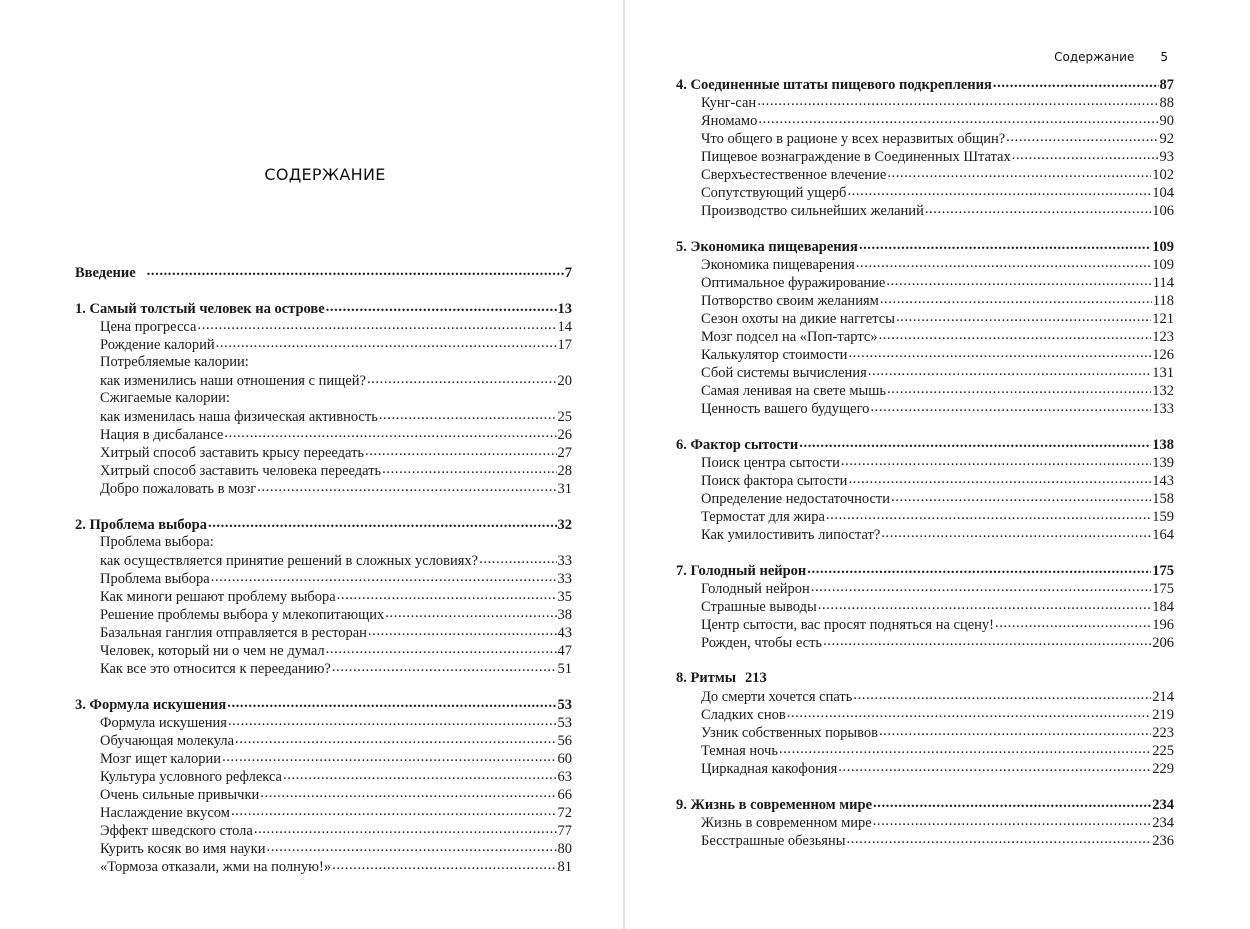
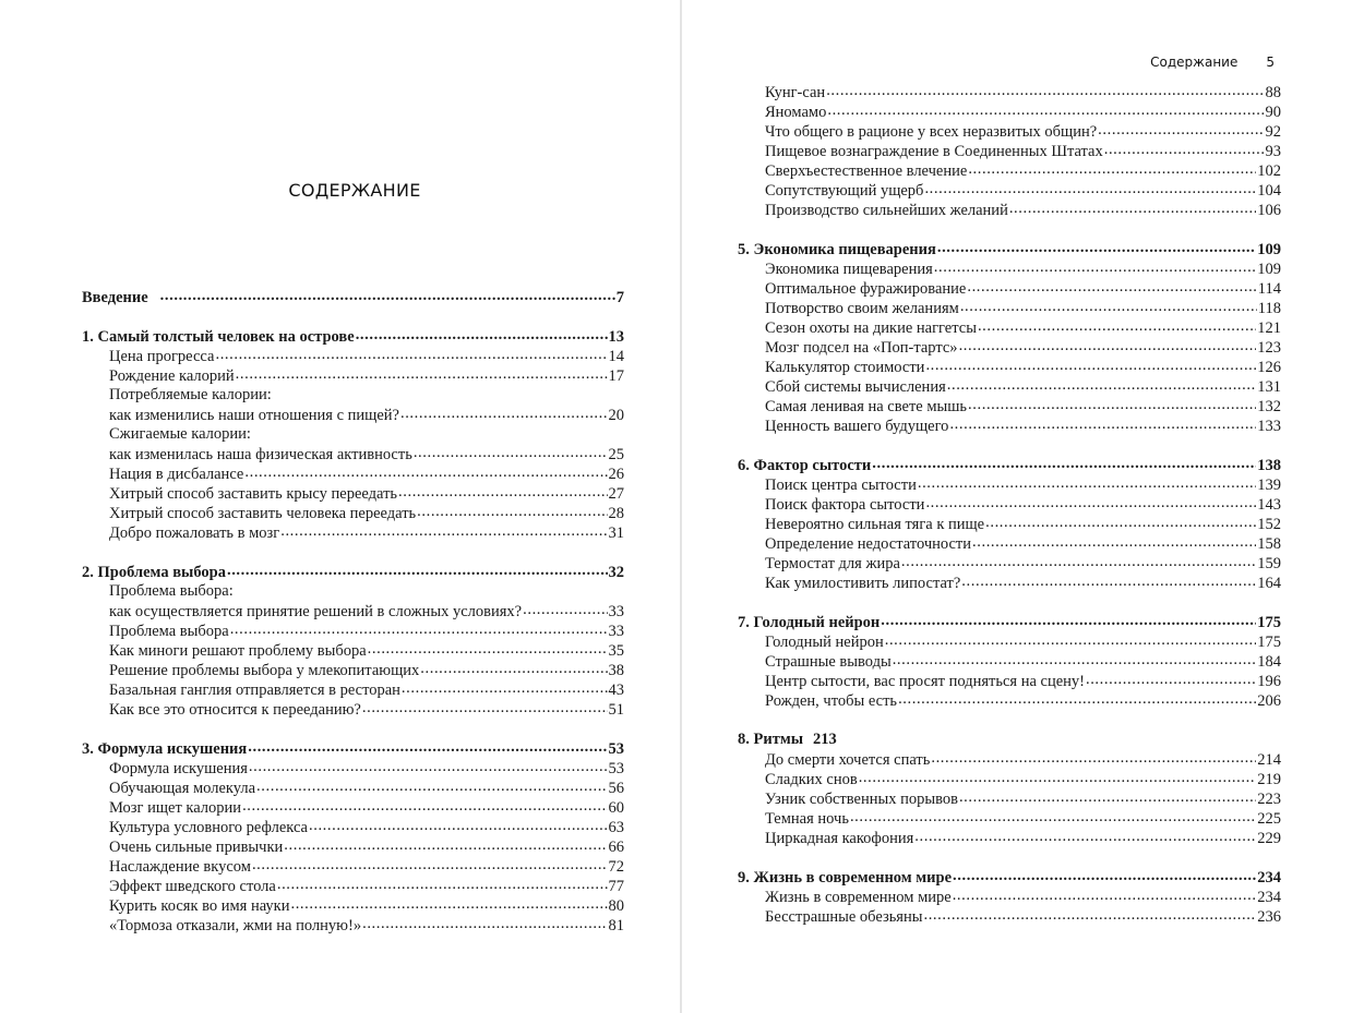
  СОДЕРЖАНИЕ
  Введение
  7
  1. Самый толстый человек на острове
  13
  Цена прогресса
  14
  Рождение калорий
  17
  Потребляемые калории:
  как изменились наши отношения с пищей?
  20
  Сжигаемые калории:
  как изменилась наша физическая активность
  25
  Нация в дисбалансе
  26
  Хитрый способ заставить крысу переедать
  27
  Хитрый способ заставить человека переедать
  28
  Добро пожаловать в мозг
  31
  2. Проблема выбора
  32
  Проблема выбора:
  как осуществляется принятие решений в сложных условиях?
  33
  Проблема выбора
  33
  Как миноги решают проблему выбора
  35
  Решение проблемы выбора у млекопитающих
  38
  Базальная ганглия отправляется в ресторан
  43
- Человек, который ни о чем не думал
- 47
  Как все это относится к перееданию?
  51
  3. Формула искушения
  53
  Формула искушения
  53
  Обучающая молекула
  56
  Мозг ищет калории
  60
  Культура условного рефлекса
  63
  Очень сильные привычки
  66
  Наслаждение вкусом
  72
  Эффект шведского стола
  77
  Курить косяк во имя науки
  80
  «Тормоза отказали, жми на полную!»
  81
  Содержание 5
- 4. Соединенные штаты пищевого подкрепления
- 87
  Кунг-сан
  88
  Яномамо
  90
  Что общего в рационе у всех неразвитых общин?
  92
  Пищевое вознаграждение в Соединенных Штатах
  93
  Сверхъестественное влечение
  102
  Сопутствующий ущерб
  104
  Производство сильнейших желаний
  106
  5. Экономика пищеварения
  109
  Экономика пищеварения
  109
  Оптимальное фуражирование
  114
  Потворство своим желаниям
  118
  Сезон охоты на дикие наггетсы
  121
  Мозг подсел на «Поп-тартс»
  123
  Калькулятор стоимости
  126
  Сбой системы вычисления
  131
  Самая ленивая на свете мышь
  132
  Ценность вашего будущего
  133
  6. Фактор сытости
  138
  Поиск центра сытости
  139
  Поиск фактора сытости
  143
+ Невероятно сильная тяга к пище
+ 152
  Определение недостаточности
  158
  Термостат для жира
  159
  Как умилостивить липостат?
  164
  7. Голодный нейрон
  175
  Голодный нейрон
  175
  Страшные выводы
  184
  Центр сытости, вас просят подняться на сцену!
  196
  Рожден, чтобы есть
  206
  8. Ритмы
  213
  До смерти хочется спать
  214
  Сладких снов
  219
  Узник собственных порывов
  223
  Темная ночь
  225
  Циркадная какофония
  229
  9. Жизнь в современном мире
  234
  Жизнь в современном мире
  234
  Бесстрашные обезьяны
  236
